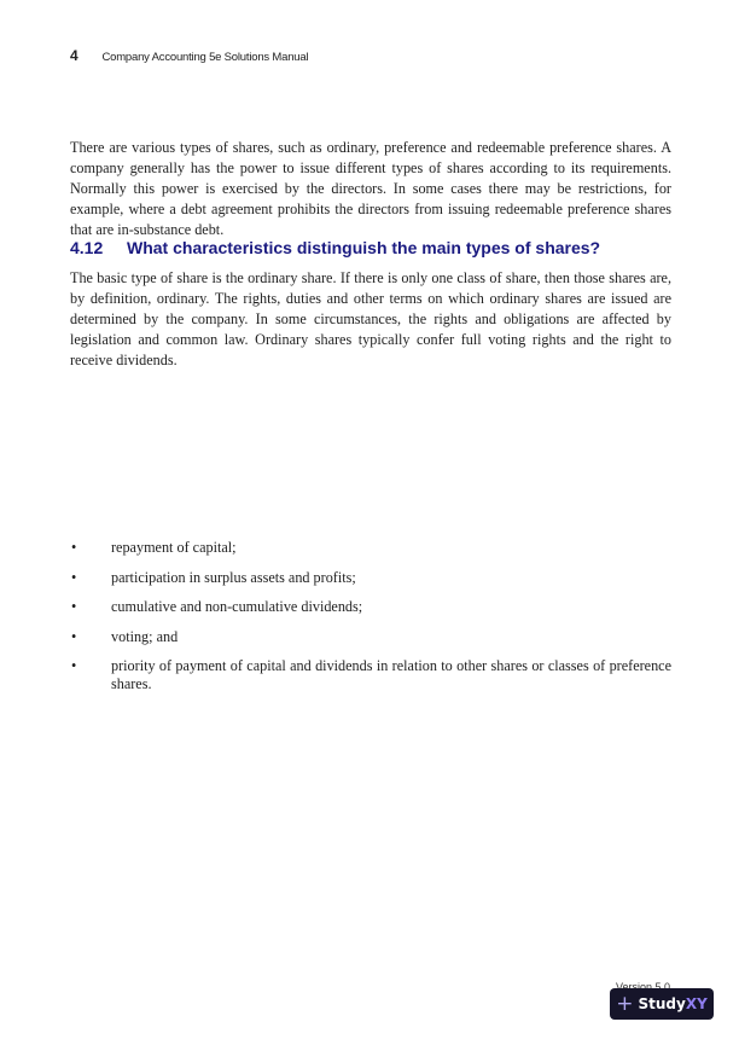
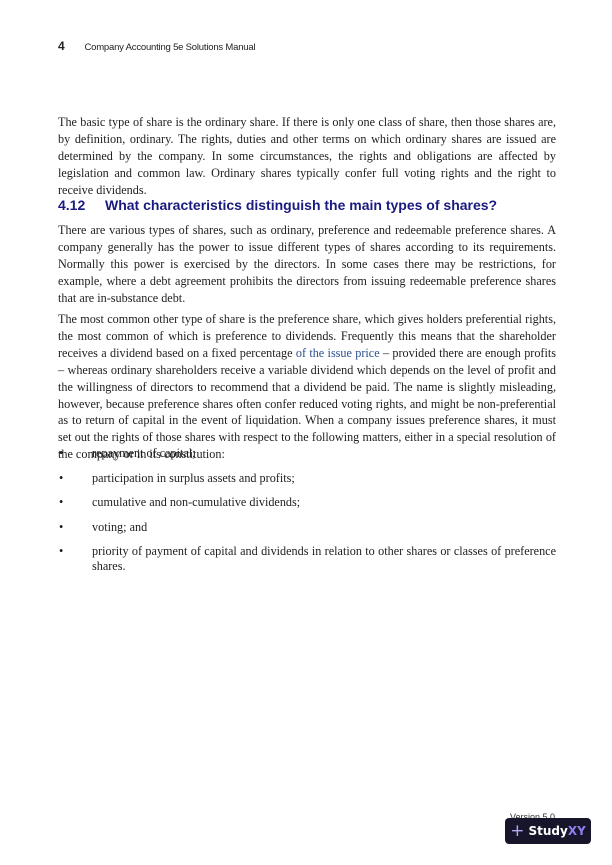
  4 Company Accounting 5e Solutions Manual
- There are various types of shares, such as ordinary, preference and redeemable preference shares. A company generally has the power to issue different types of shares according to its requirements. Normally this power is exercised by the directors. In some cases there may be restrictions, for example, where a debt agreement prohibits the directors from issuing redeemable preference shares that are in-substance debt.
+ The basic type of share is the ordinary share. If there is only one class of share, then those shares are, by definition, ordinary. The rights, duties and other terms on which ordinary shares are issued are determined by the company. In some circumstances, the rights and obligations are affected by legislation and common law. Ordinary shares typically confer full voting rights and the right to receive dividends.
  4.12
  What characteristics distinguish the main types of shares?
- The basic type of share is the ordinary share. If there is only one class of share, then those shares are, by definition, ordinary. The rights, duties and other terms on which ordinary shares are issued are determined by the company. In some circumstances, the rights and obligations are affected by legislation and common law. Ordinary shares typically confer full voting rights and the right to receive dividends.
+ There are various types of shares, such as ordinary, preference and redeemable preference shares. A company generally has the power to issue different types of shares according to its requirements. Normally this power is exercised by the directors. In some cases there may be restrictions, for example, where a debt agreement prohibits the directors from issuing redeemable preference shares that are in-substance debt.
+ The most common other type of share is the preference share, which gives holders preferential rights, the most common of which is preference to dividends. Frequently this means that the shareholder receives a dividend based on a fixed percentage of the issue price – provided there are enough profits – whereas ordinary shareholders receive a variable dividend which depends on the level of profit and the willingness of directors to recommend that a dividend be paid. The name is slightly misleading, however, because preference shares often confer reduced voting rights, and might be non-preferential as to return of capital in the event of liquidation. When a company issues preference shares, it must set out the rights of those shares with respect to the following matters, either in a special resolution of the company or in its constitution:
  •
  repayment of capital;
  •
  participation in surplus assets and profits;
  •
  cumulative and non-cumulative dividends;
  •
  voting; and
  •
  priority of payment of capital and dividends in relation to other shares or classes of preference shares.
  Version 5.0
  +
  Study
  XY
